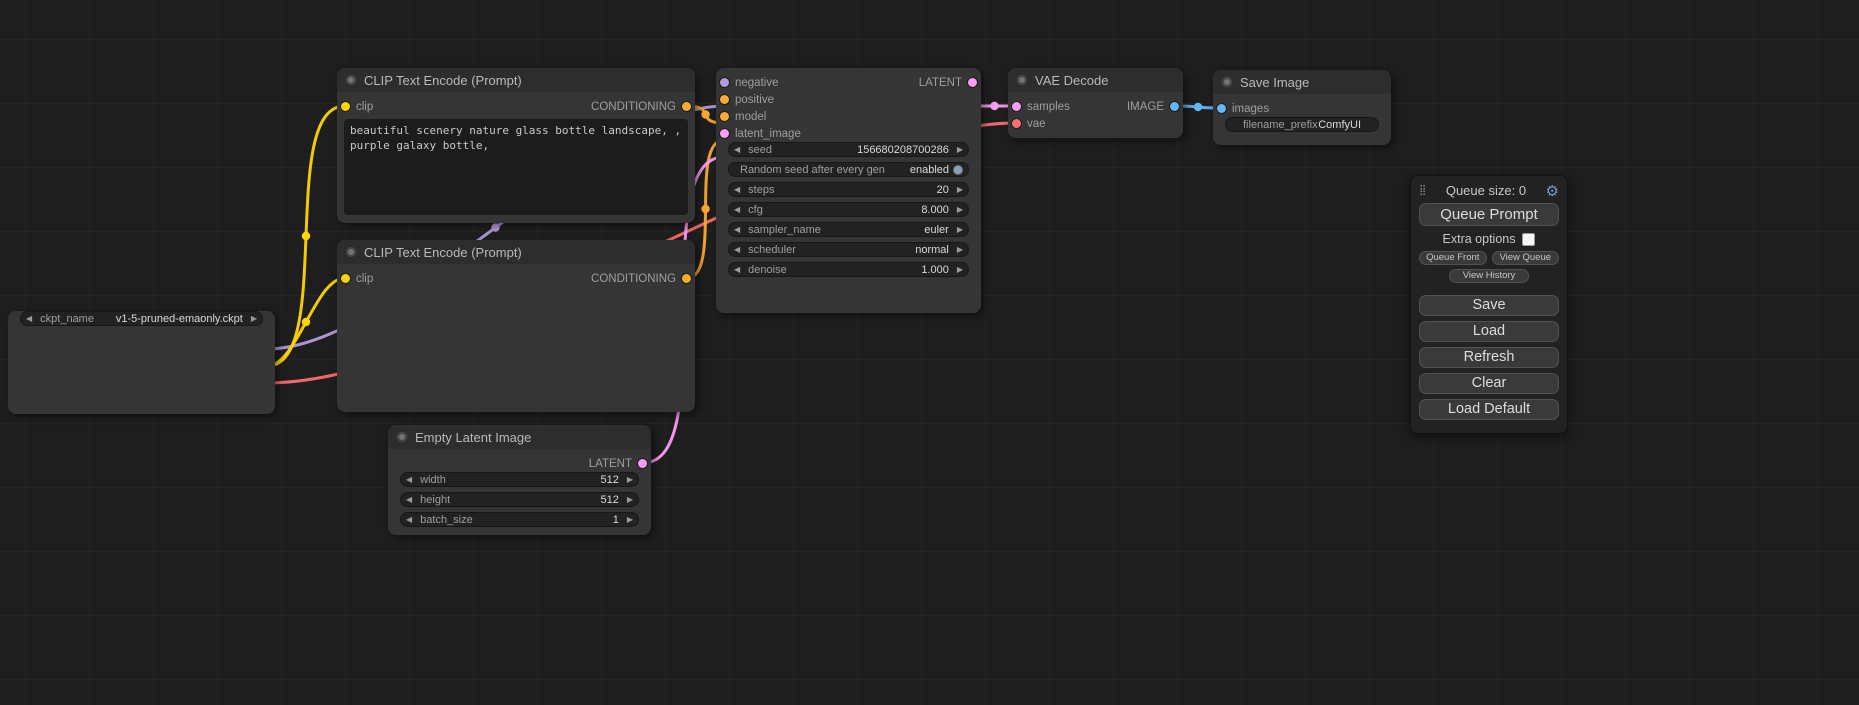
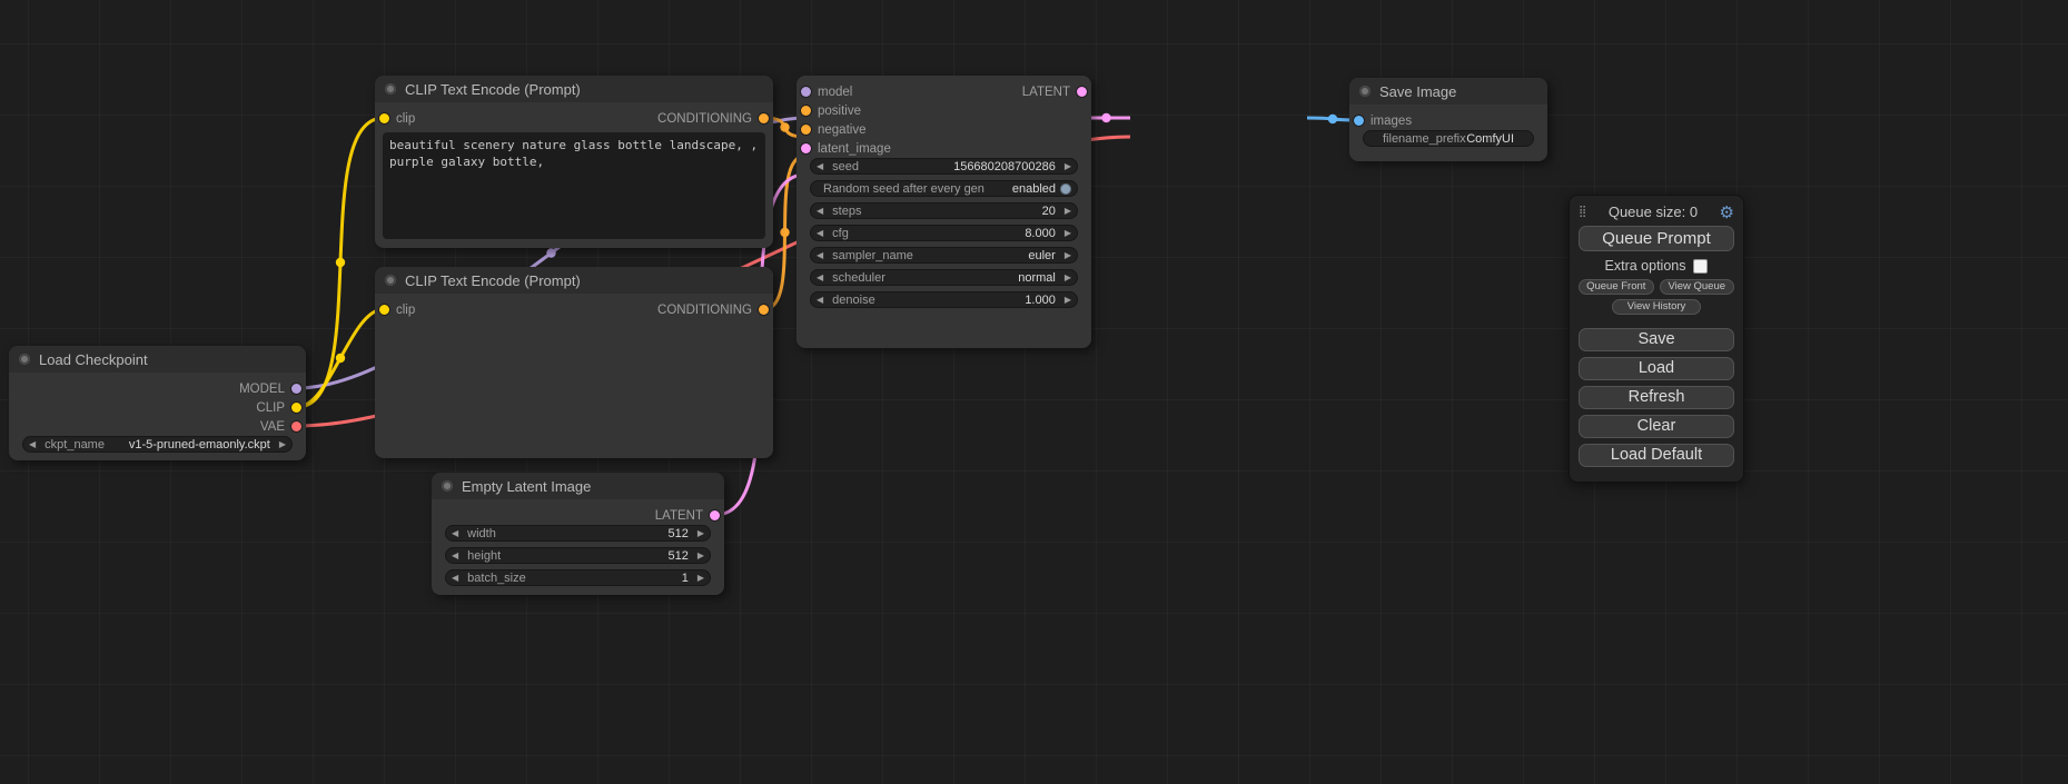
+ Load Checkpoint
+ MODEL
+ CLIP
+ VAE
  ◀
  ckpt_name
  v1-5-pruned-emaonly.ckpt
  ▶
  CLIP Text Encode (Prompt)
  clip
  CONDITIONING
  beautiful scenery nature glass bottle landscape, , purple galaxy bottle,
  CLIP Text Encode (Prompt)
  clip
  CONDITIONING
  Empty Latent Image
  LATENT
  ◀
  width
  512
  ▶
  ◀
  height
  512
  ▶
  ◀
  batch_size
  1
  ▶
- negative
+ model
  LATENT
  positive
- model
+ negative
  latent_image
  ◀
  seed
  156680208700286
  ▶
  Random seed after every gen
  enabled
  ◀
  steps
  20
  ▶
  ◀
  cfg
  8.000
  ▶
  ◀
  sampler_name
  euler
  ▶
  ◀
  scheduler
  normal
  ▶
  ◀
  denoise
  1.000
  ▶
- VAE Decode
- samples
- IMAGE
- vae
  Save Image
  images
  filename_prefix
  ComfyUI
  ⣿
  Queue size: 0
  ⚙
  Queue Prompt
  Extra options
  Queue Front
  View Queue
  View History
  Save
  Load
  Refresh
  Clear
  Load Default
